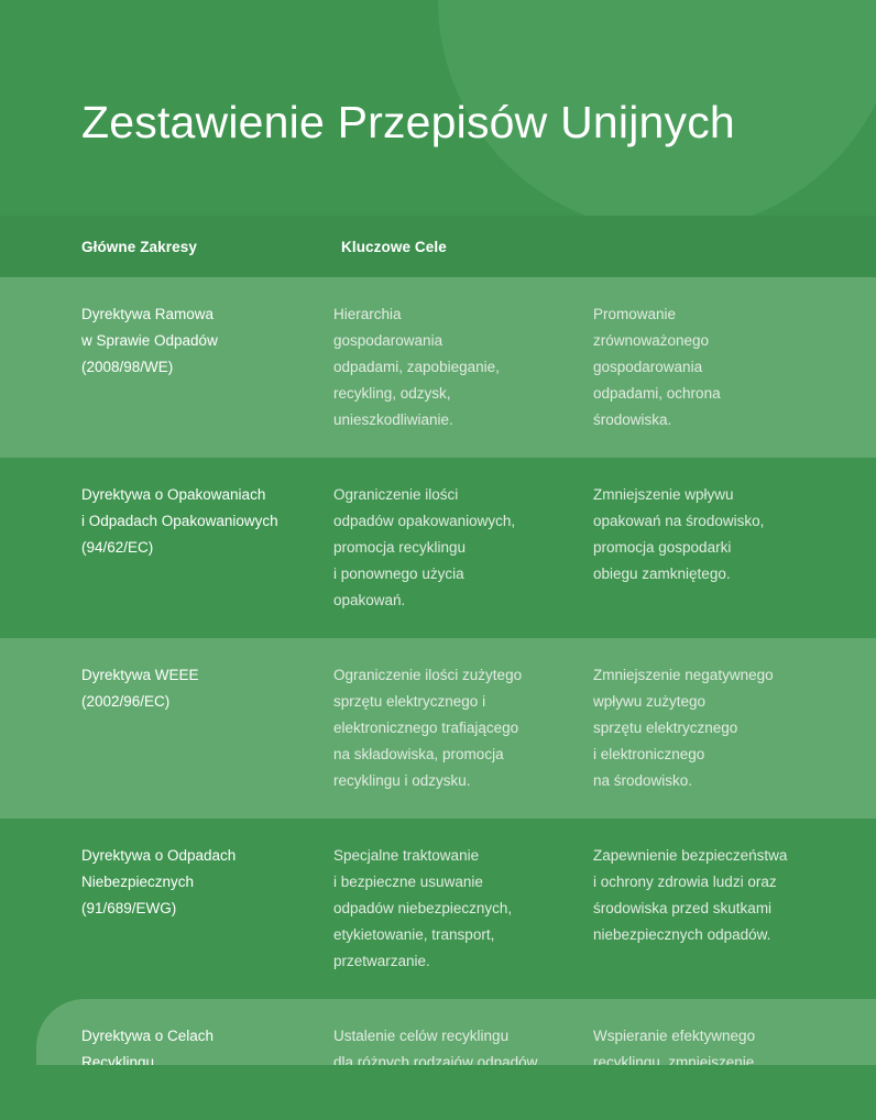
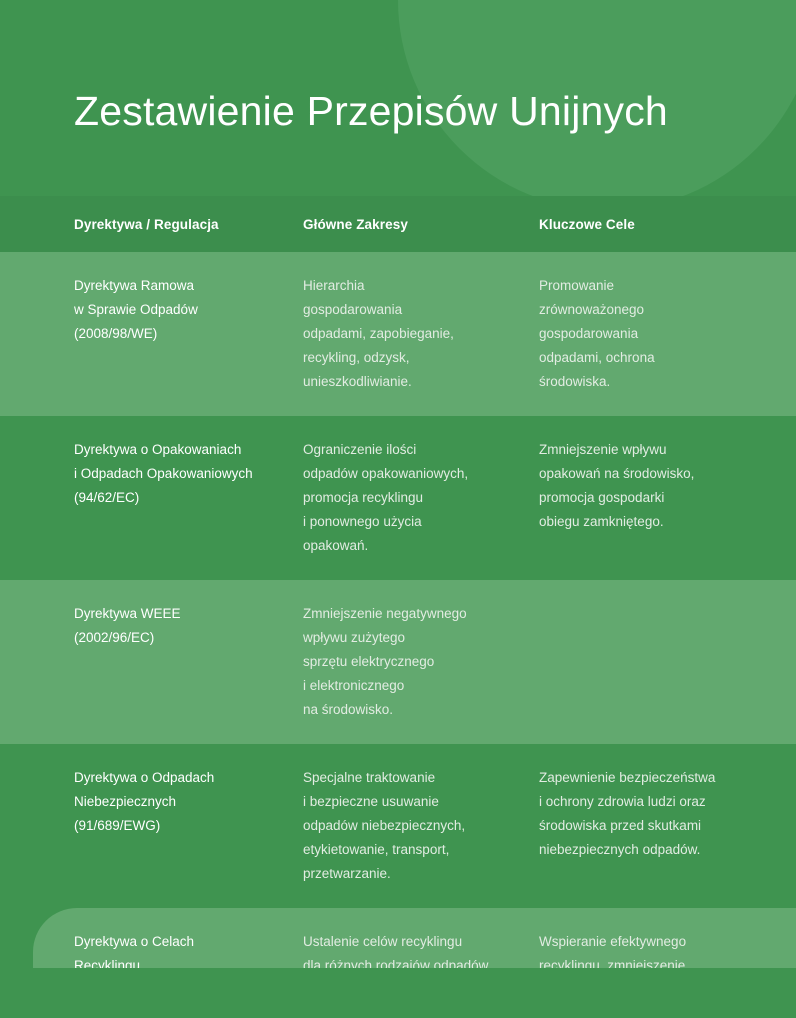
  Zestawienie Przepisów Unijnych
+ Dyrektywa / Regulacja
  Główne Zakresy
  Kluczowe Cele
  Dyrektywa Ramowa
  w Sprawie Odpadów
  (2008/98/WE)
  Hierarchia
  gospodarowania
  odpadami, zapobieganie,
  recykling, odzysk,
  unieszkodliwianie.
  Promowanie
  zrównoważonego
  gospodarowania
  odpadami, ochrona
  środowiska.
  Dyrektywa o Opakowaniach
  i Odpadach Opakowaniowych
  (94/62/EC)
  Ograniczenie ilości
  odpadów opakowaniowych,
  promocja recyklingu
  i ponownego użycia
  opakowań.
  Zmniejszenie wpływu
  opakowań na środowisko,
  promocja gospodarki
  obiegu zamkniętego.
  Dyrektywa WEEE
  (2002/96/EC)
- Ograniczenie ilości zużytego
- sprzętu elektrycznego i
- elektronicznego trafiającego
- na składowiska, promocja
- recyklingu i odzysku.
  Zmniejszenie negatywnego
  wpływu zużytego
  sprzętu elektrycznego
  i elektronicznego
  na środowisko.
  Dyrektywa o Odpadach
  Niebezpiecznych
  (91/689/EWG)
  Specjalne traktowanie
  i bezpieczne usuwanie
  odpadów niebezpiecznych,
  etykietowanie, transport,
  przetwarzanie.
  Zapewnienie bezpieczeństwa
  i ochrony zdrowia ludzi oraz
  środowiska przed skutkami
  niebezpiecznych odpadów.
  Dyrektywa o Celach
  Recyklingu
  Ustalenie celów recyklingu
  dla różnych rodzajów odpadów,
  Wspieranie efektywnego
  recyklingu, zmniejszenie
